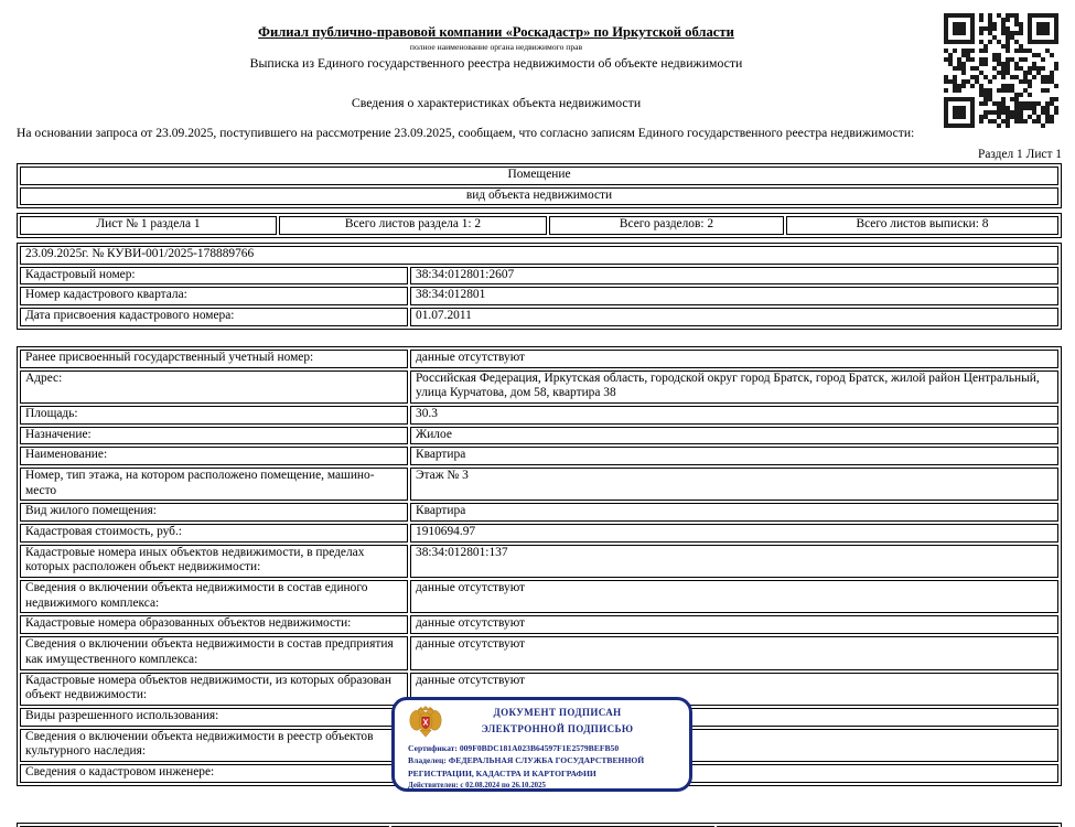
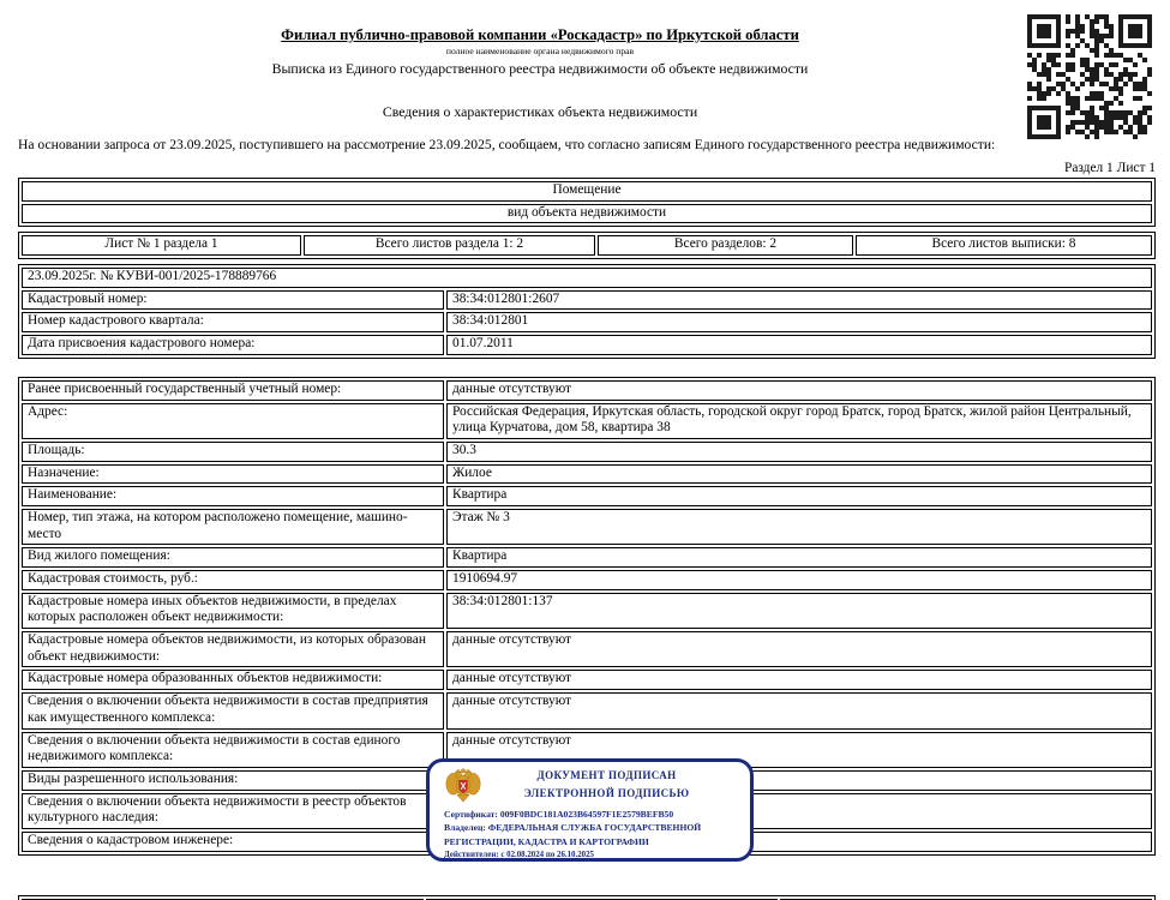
  Филиал публично-правовой компании «Роскадастр» по Иркутской области
  полное наименование органа недвижимого прав
  Выписка из Единого государственного реестра недвижимости об объекте недвижимости
  Сведения о характеристиках объекта недвижимости
  На основании запроса от 23.09.2025, поступившего на рассмотрение 23.09.2025, сообщаем, что согласно записям Единого государственного реестра недвижимости:
  Раздел 1 Лист 1
  Помещение
  вид объекта недвижимости
  Лист № 1 раздела 1	Всего листов раздела 1: 2	Всего разделов: 2	Всего листов выписки: 8
  23.09.2025г. № КУВИ-001/2025-178889766
  Кадастровый номер:	38:34:012801:2607
  Номер кадастрового квартала:	38:34:012801
  Дата присвоения кадастрового номера:	01.07.2011
  Ранее присвоенный государственный учетный номер:	данные отсутствуют
  Адрес:	Российская Федерация, Иркутская область, городской округ город Братск, город Братск, жилой район Центральный, улица Курчатова, дом 58, квартира 38
  Площадь:	30.3
  Назначение:	Жилое
  Наименование:	Квартира
  Номер, тип этажа, на котором расположено помещение, машино-место	Этаж № 3
  Вид жилого помещения:	Квартира
  Кадастровая стоимость, руб.:	1910694.97
  Кадастровые номера иных объектов недвижимости, в пределах которых расположен объект недвижимости:	38:34:012801:137
- Сведения о включении объекта недвижимости в состав единого недвижимого комплекса:	данные отсутствуют
+ Кадастровые номера объектов недвижимости, из которых образован объект недвижимости:	данные отсутствуют
  Кадастровые номера образованных объектов недвижимости:	данные отсутствуют
  Сведения о включении объекта недвижимости в состав предприятия как имущественного комплекса:	данные отсутствуют
- Кадастровые номера объектов недвижимости, из которых образован объект недвижимости:	данные отсутствуют
+ Сведения о включении объекта недвижимости в состав единого недвижимого комплекса:	данные отсутствуют
  Сведения о включении объекта недвижимости в реестр объектов культурного наследия:
  ДОКУМЕНТ ПОДПИСАН
  ЭЛЕКТРОННОЙ ПОДПИСЬЮ
  Сертификат: 009F0BDC181A023B64597F1E2579BEFB50
  Владелец: ФЕДЕРАЛЬНАЯ СЛУЖБА ГОСУДАРСТВЕННОЙ
  РЕГИСТРАЦИИ, КАДАСТРА И КАРТОГРАФИИ
